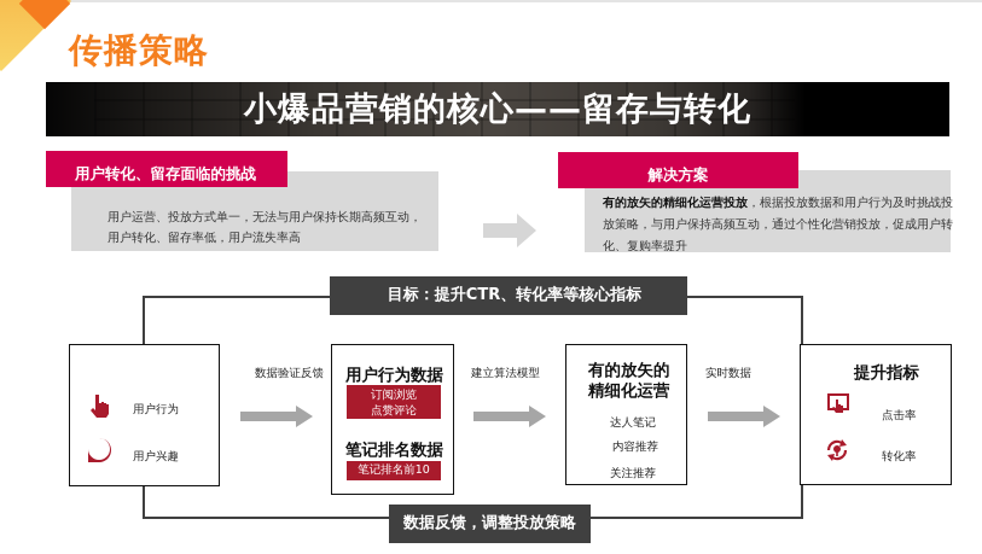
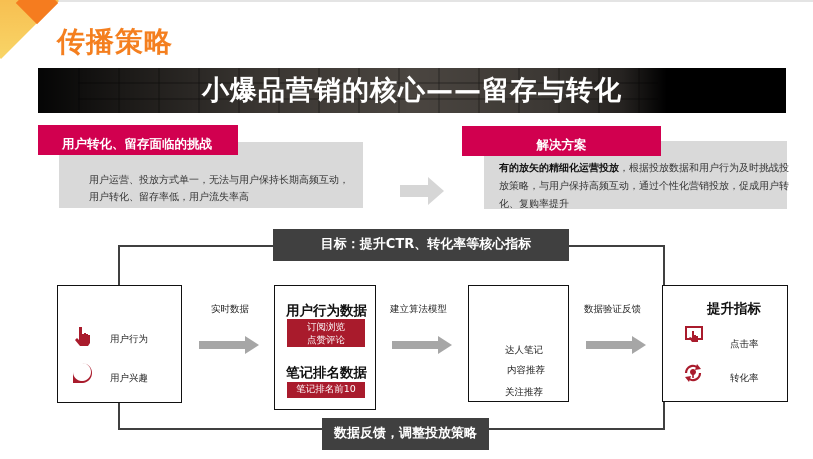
  传播策略
  小爆品营销的核心——留存与转化
  用户转化、留存面临的挑战
  用户运营、投放方式单一，无法与用户保持长期高频互动，
  用户转化、留存率低，用户流失率高
  解决方案
  有的放矢的精细化运营投放，根据投放数据和用户行为及时挑战投放策略，与用户保持高频互动，通过个性化营销投放，促成用户转化、复购率提升
  目标：提升CTR、转化率等核心指标
  数据反馈，调整投放策略
  用户行为
  用户兴趣
- 数据验证反馈
+ 实时数据
  用户行为数据
  订阅浏览
  点赞评论
  笔记排名数据
  笔记排名前10
  建立算法模型
- 有的放矢的
- 精细化运营
  达人笔记
  内容推荐
  关注推荐
- 实时数据
+ 数据验证反馈
  提升指标
  点击率
  转化率
